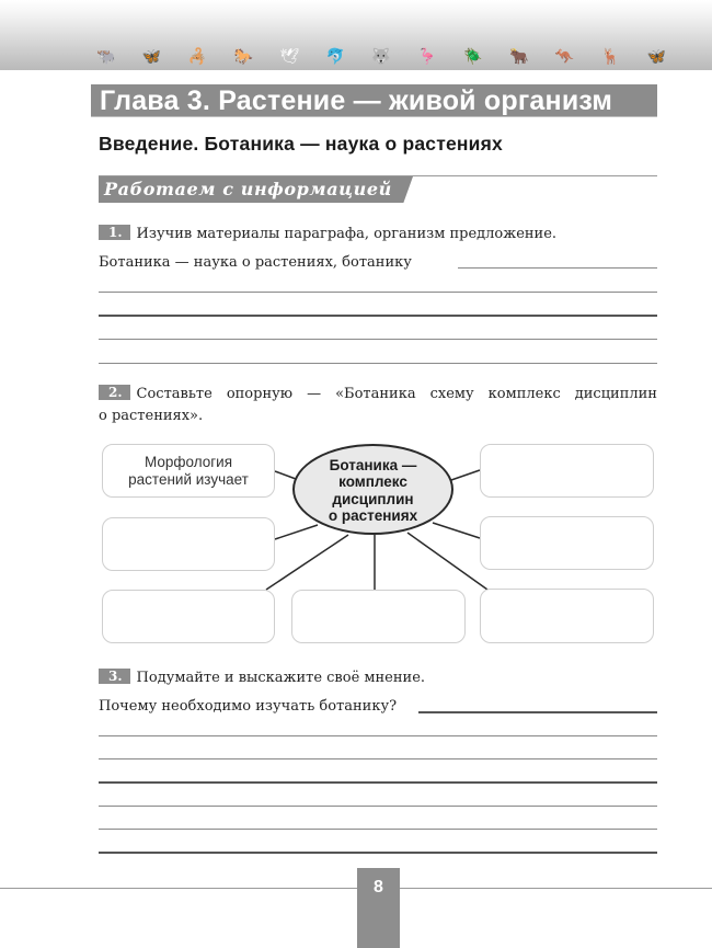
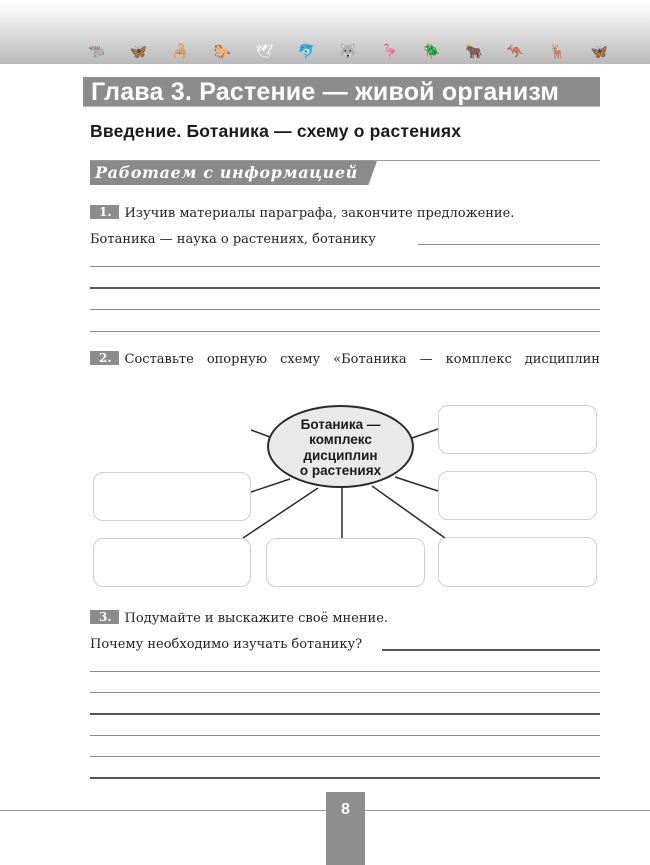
  🐃
  🦋
  🦂
  🐎
  🕊
  🐬
  🐺
  🦩
  🪲
  🐂
  🦘
  🦌
  🦋
  Глава 3. Растение — живой организм
- Введение. Ботаника — наука о растениях
+ Введение. Ботаника — схему о растениях
  Работаем с информацией
- 1. Изучив материалы параграфа, организм предложение.
+ 1. Изучив материалы параграфа, закончите предложение.
  Ботаника — наука о растениях, ботанику
  2. Составьте
  опорную
- —
+ схему
  «Ботаника
- схему
+ —
  комплекс
  дисциплин
- о растениях».
- Морфология
- растений изучает
  Ботаника —
  комплекс
  дисциплин
  о растениях
  3. Подумайте и выскажите своё мнение.
  Почему необходимо изучать ботанику?
  8
